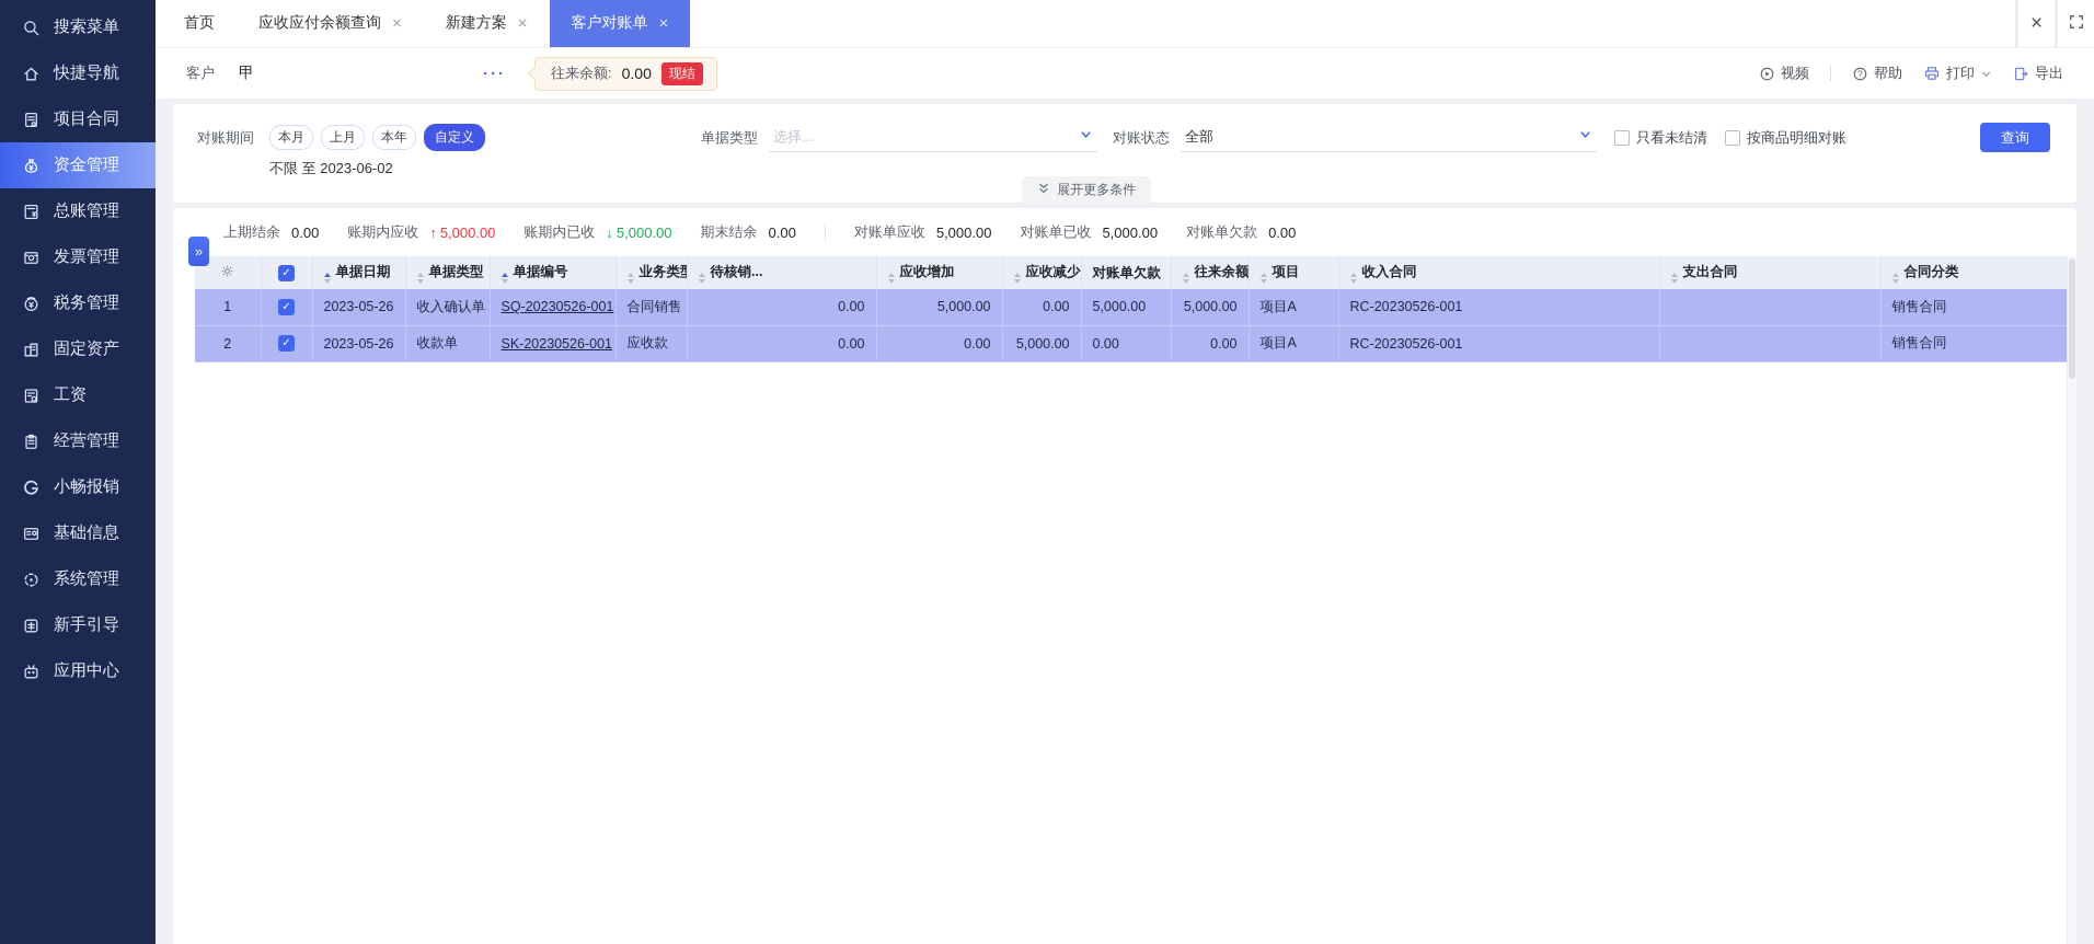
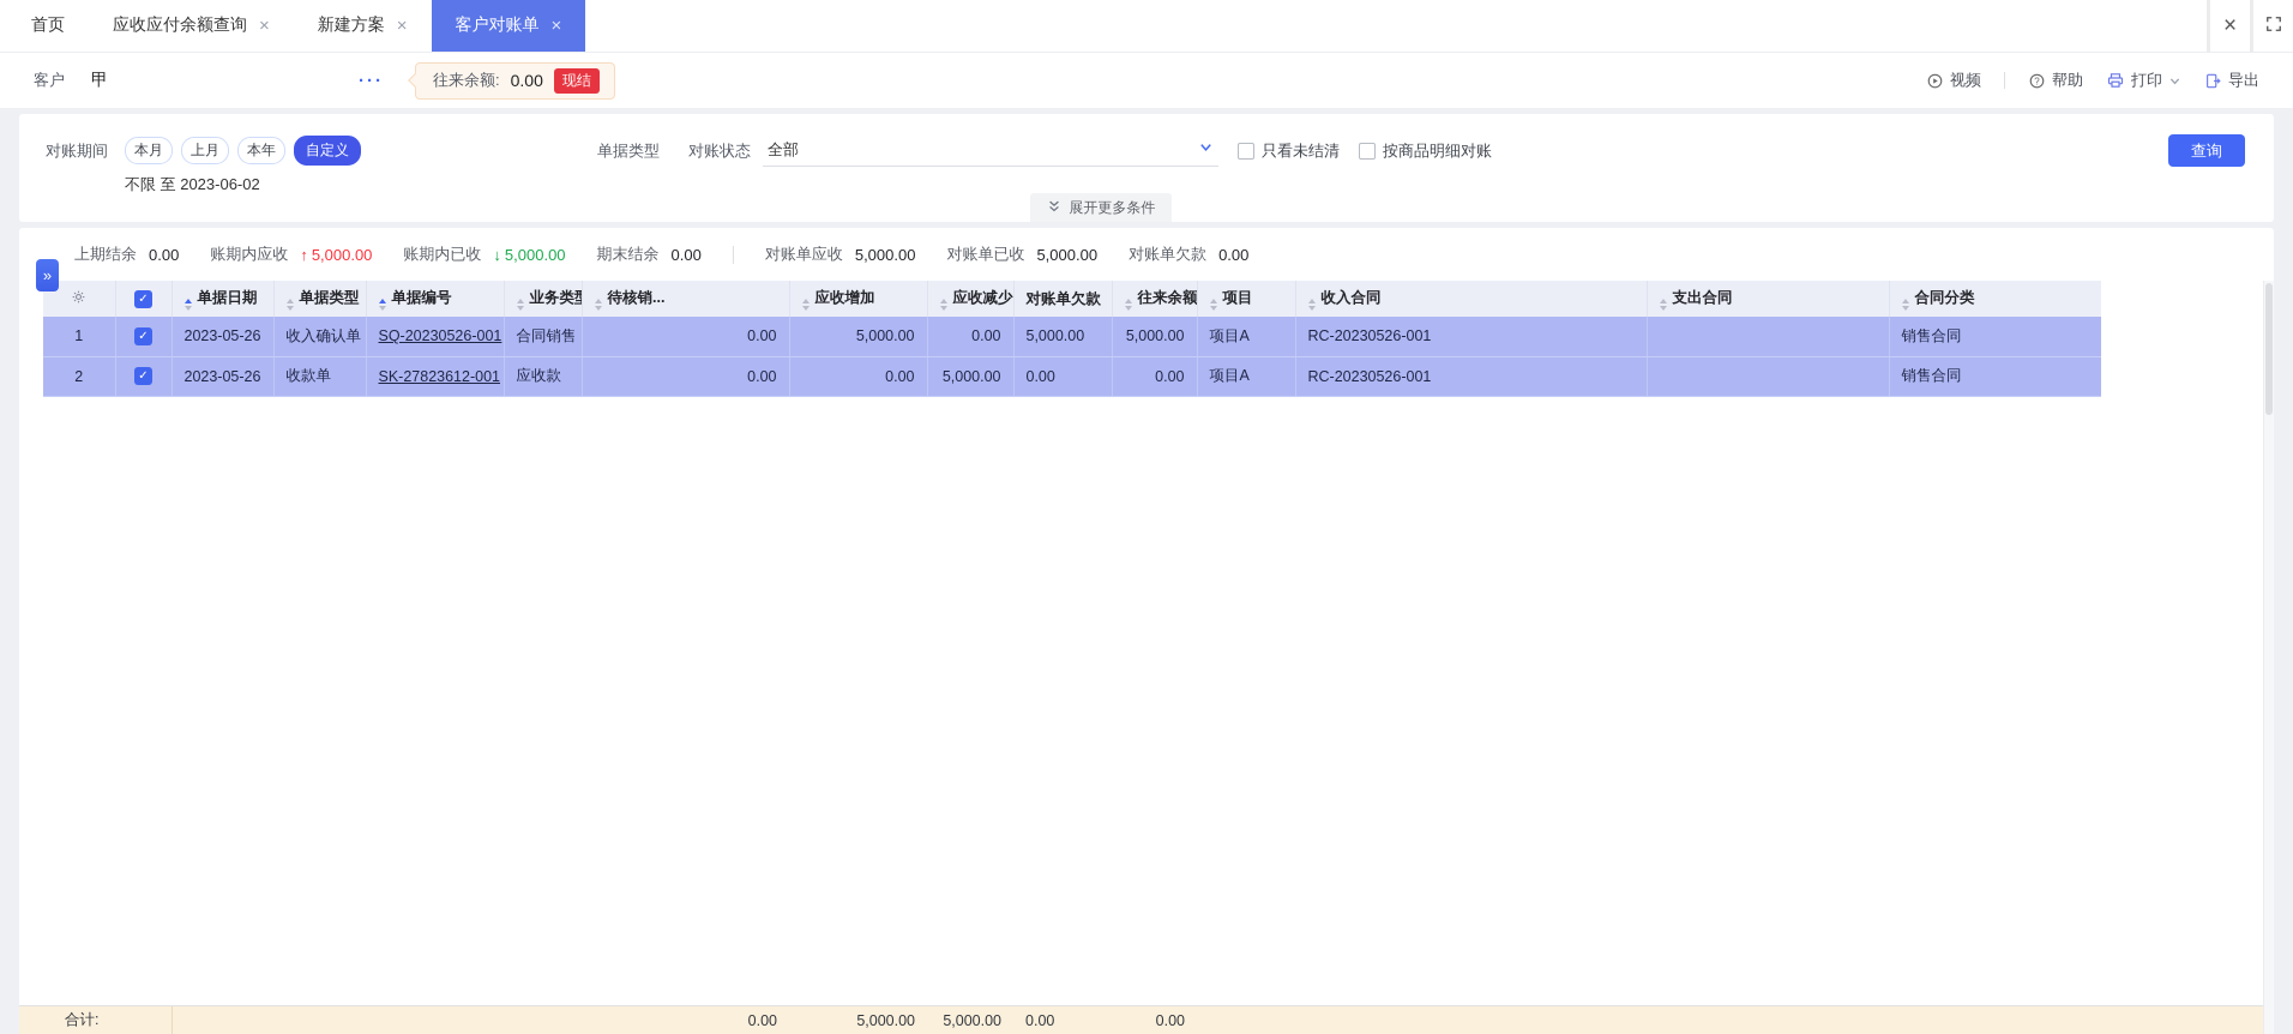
- 搜索菜单
- 快捷导航
- 项目合同
- 资金管理
- 总账管理
- 发票管理
- 税务管理
- 固定资产
- 工资
- 经营管理
- 小畅报销
- 基础信息
- 系统管理
- 新手引导
- 应用中心
  首页
  应收应付余额查询
  ×
  新建方案
  ×
  客户对账单
  ×
  ×
  客户
  甲
  ···
  往来余额:
  0.00
  现结
  视频
  ?
  帮助
  打印
  导出
  对账期间
  本月
  上月
  本年
  自定义
  单据类型
- 选择...
  对账状态
  全部
  只看未结清
  按商品明细对账
  查询
  不限 至 2023-06-02
  展开更多条件
  »
  上期结余
  0.00
  账期内应收
  ↑
  5,000.00
  账期内已收
  ↓
  5,000.00
  期末结余
  0.00
  对账单应收
  5,000.00
  对账单已收
  5,000.00
  对账单欠款
  0.00
  		单据日期	单据类型	单据编号	业务类	待核销...	应收增加	应收减少	对账单欠款	往来余额	项目	收入合同	支出合同	合同分类
  1		2023-05-26	收入确认单	SQ-20230526-001	合同销售	0.00	5,000.00	0.00	5,000.00	5,000.00	项目A	RC-20230526-001		销售合同
- 2		2023-05-26	收款单	SK-20230526-001	应收款	0.00	0.00	5,000.00	0.00	0.00	项目A	RC-20230526-001		销售合同
+ 2		2023-05-26	收款单	SK-27823612-001	应收款	0.00	0.00	5,000.00	0.00	0.00	项目A	RC-20230526-001		销售合同
+ 合计:					0.00	5,000.00	5,000.00	0.00	0.00
